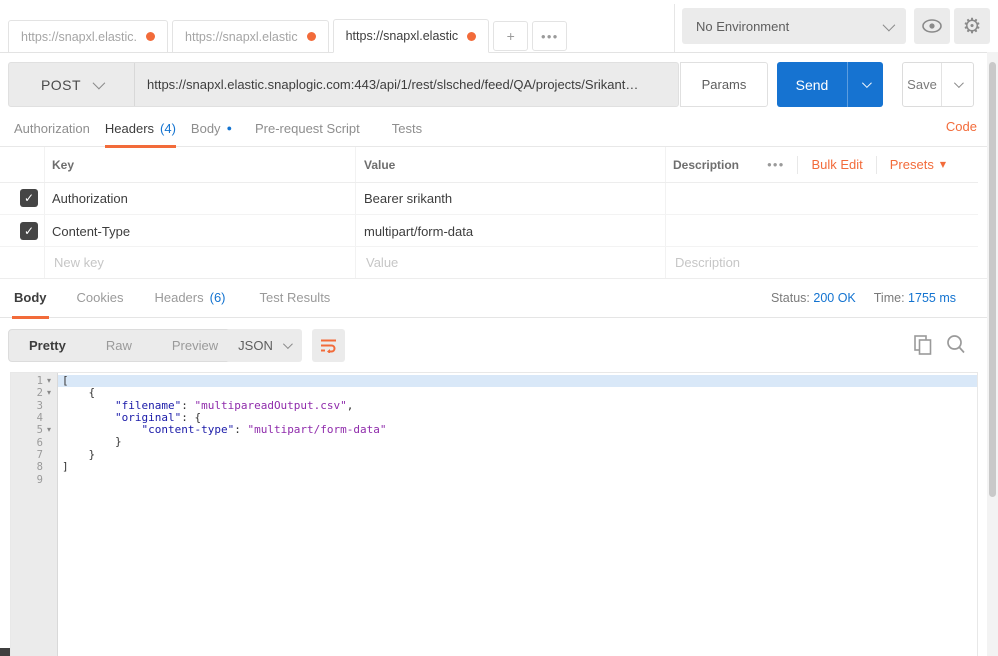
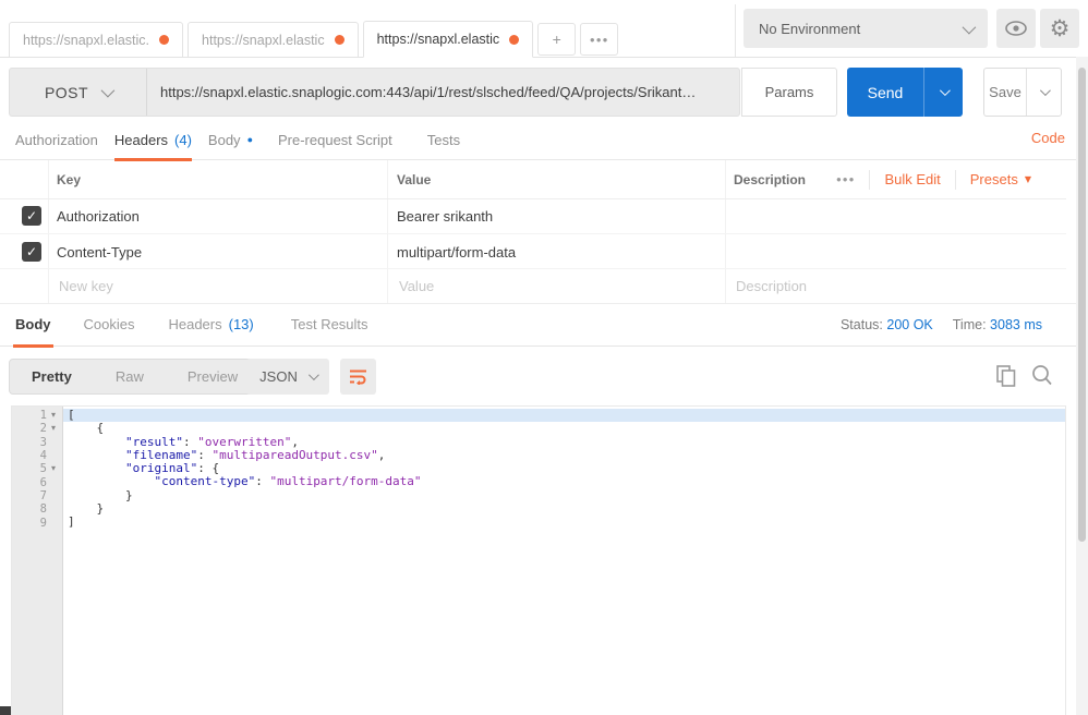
  https://snapxl.elastic.
  https://snapxl.elastic
  https://snapxl.elastic
  +
  ●●●
  No Environment
  ⚙
  POST
  https://snapxl.elastic.snaplogic.com:443/api/1/rest/slsched/feed/QA/projects/Srikant…
  Params
  Send
  Save
  Authorization
  Headers
  (4)
  Body
  ●
  Pre-request Script
  Tests
  Code
  Key
  Value
  Description
  ●●●
  Bulk Edit
  Presets
  ▼
  ✓
  Authorization
  Bearer srikanth
  ✓
  Content-Type
  multipart/form-data
  New key
  Value
  Description
  Body
  Cookies
  Headers
- (6)
+ (13)
  Test Results
  Status: 200 OK
- Time: 1755 ms
+ Time: 3083 ms
  Pretty
  Raw
  Preview
  JSON
  1
  ▾
  2
  ▾
  3
  4
  5
  ▾
  6
  7
  8
  9
  [
  {
+ "result": "overwritten",
  "filename": "multipareadOutput.csv",
  "original": {
  "content-type": "multipart/form-data"
  }
  }
  ]
